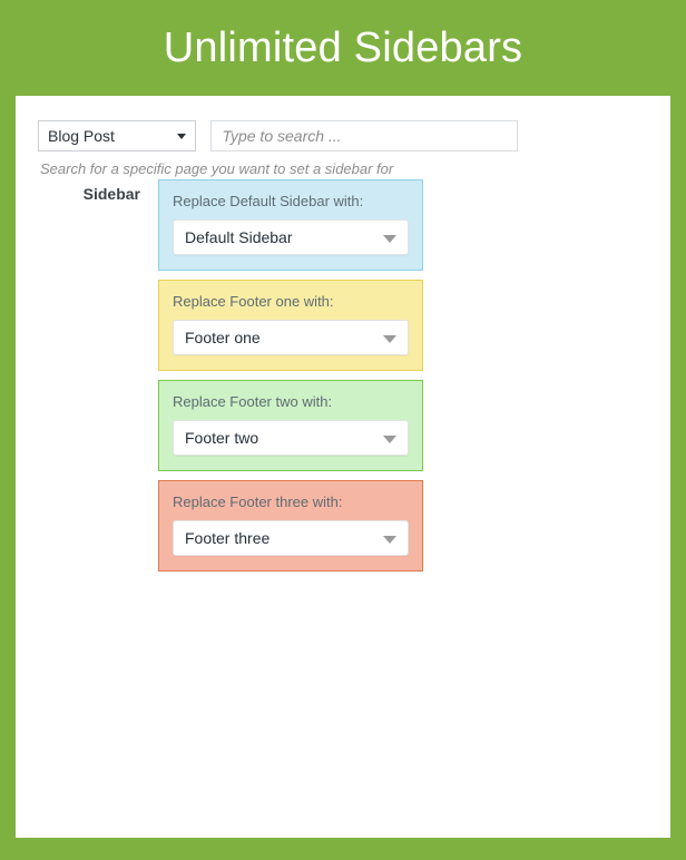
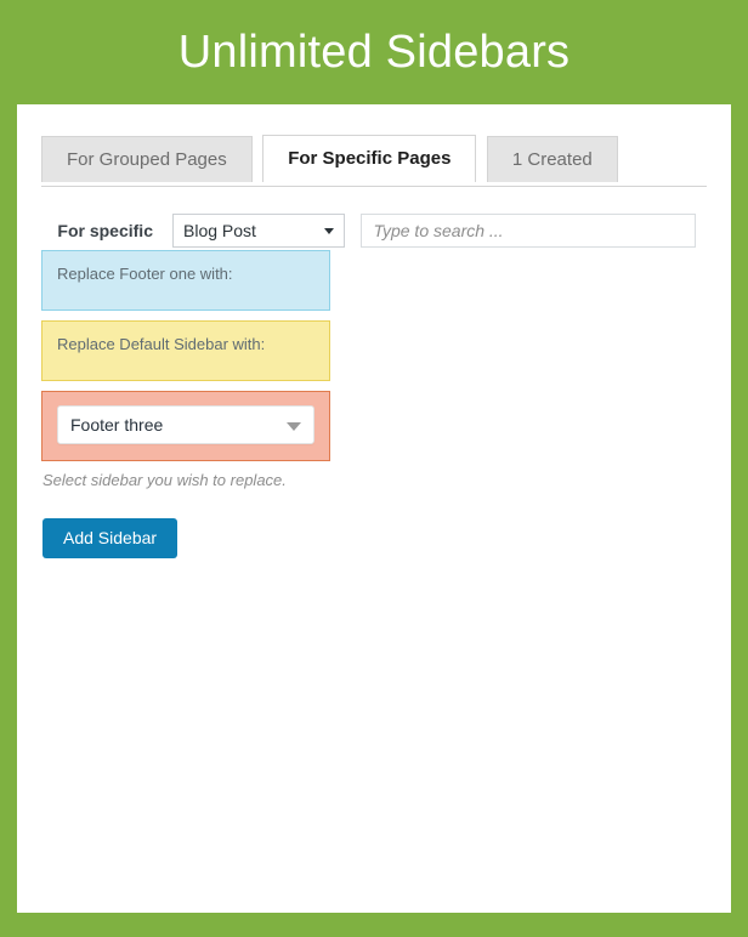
  Unlimited Sidebars
+ For Grouped Pages For Specific Pages 1 Created
+ For specific
  Blog Post Type to search ...
- Search for a specific page you want to set a sidebar for
- Sidebar
- Replace Default Sidebar with:
+ Replace Footer one with:
- Default Sidebar
- Replace Footer one with:
+ Replace Default Sidebar with:
- Footer one
- Replace Footer two with:
- Footer two
- Replace Footer three with:
  Footer three
+ Select sidebar you wish to replace.
+ Add Sidebar
